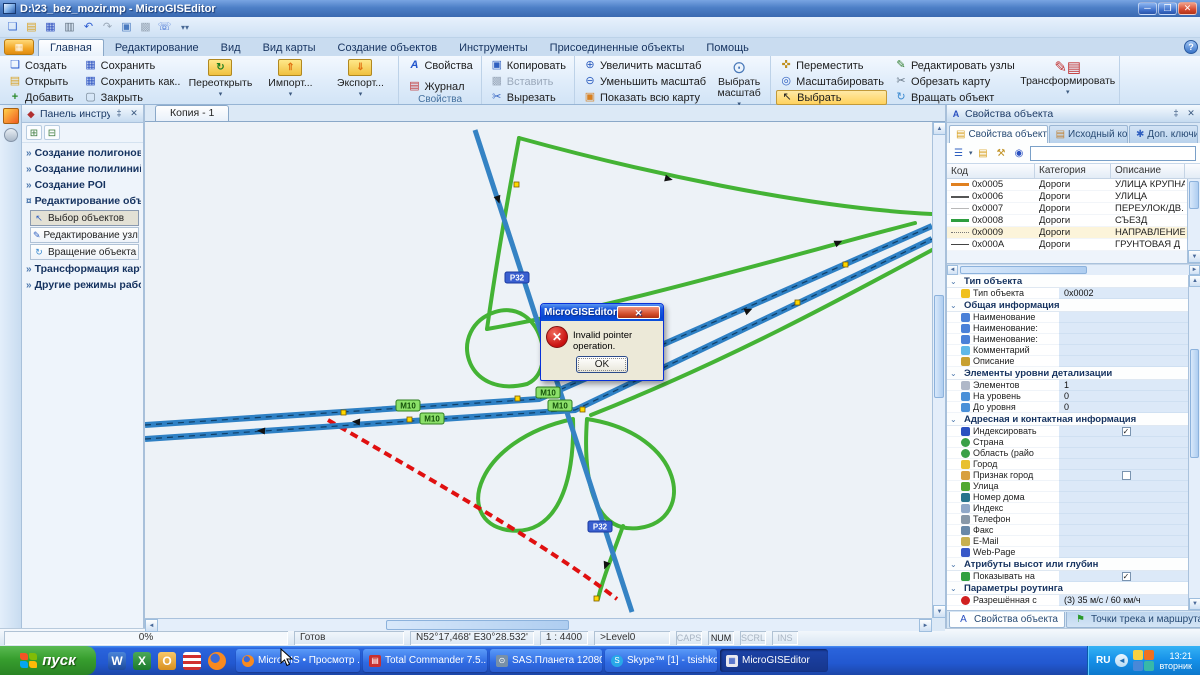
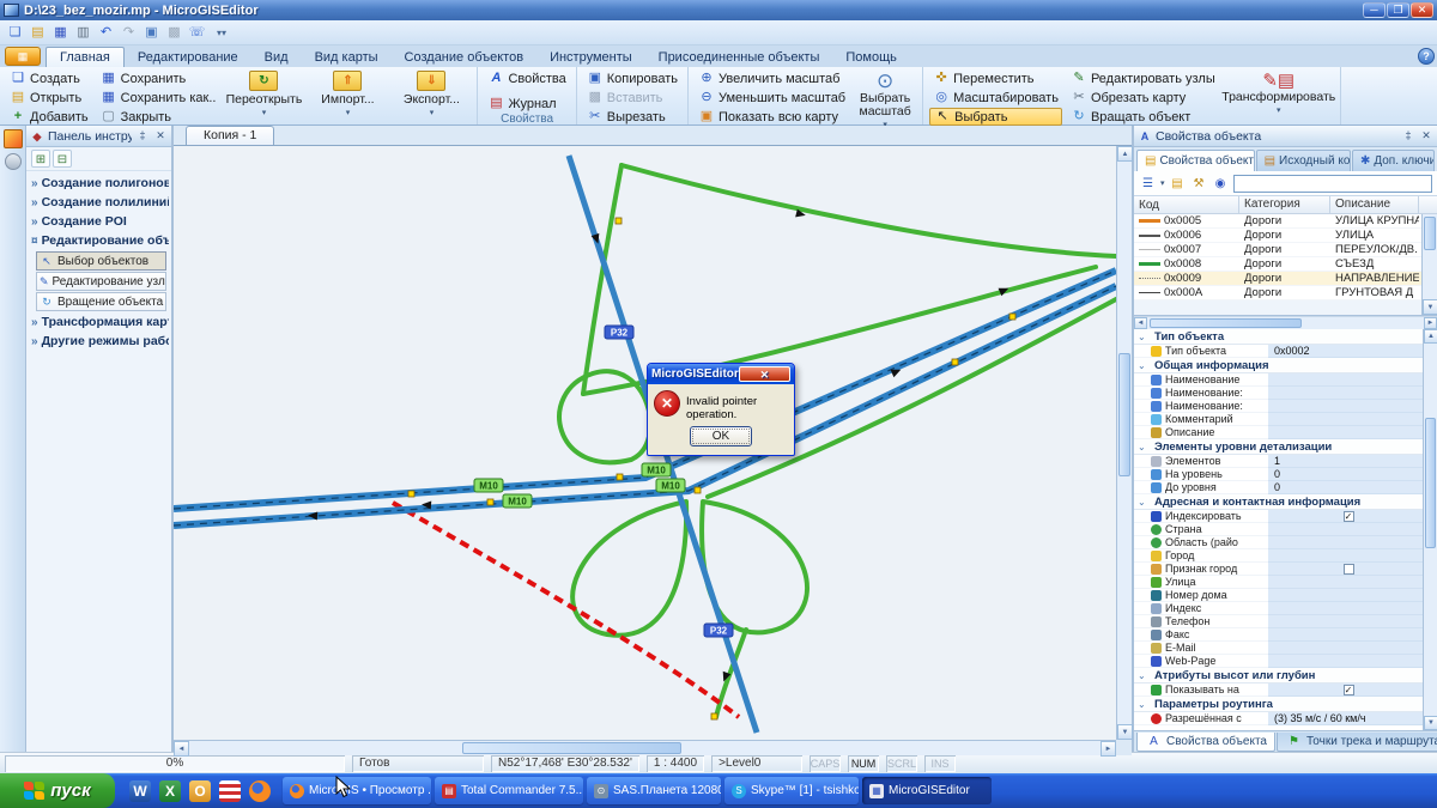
  D:\23_bez_mozir.mp - MicroGISEditor
  ─
  ❐
  ✕
  ❏
  ▤
  ▦
  ▥
  ↶
  ↷
  ▣
  ▩
  ☏
  ▾▾
  ▦
  Главная
  Редактирование
  Вид
  Вид карты
  Создание объектов
  Инструменты
  Присоединенные объекты
  Помощь
  ?
  ❏
  Создать
  ▤
  Открыть
  +
  Добавить
  ▦
  Сохранить
  ▦
  Сохранить как..
  ▢
  Закрыть
  ↻
  Переоткрыть
  ⇑
  Импорт...
  ⇓
  Экспорт...
  A
  Свойства
  ▤
  Журнал
  Свойства
  ▣
  Копировать
  ▩
  Вставить
  ✂
  Вырезать
  ⊕
  Увеличить масштаб
  ⊖
  Уменьшить масштаб
  ▣
  Показать всю карту
  ⊙
  Выбрать масштаб
  ✜
  Переместить
  ◎
  Масштабировать
  ↖
  Выбрать
  ✎
  Редактировать узлы
  ✂
  Обрезать карту
  ↻
  Вращать объект
  ✎▤
  Трансформировать
  ◆
  ‡
  ✕
  ⊞
  ⊟
  »
  Создание полигонов
  »
  Создание полилини
  »
  Создание POI
  ¤
  Редактирование объ
  ↖
  Выбор объектов
  ✎
  Редактирование узл
  ↻
  Вращение объекта
  »
  Трансформация кар
  »
  Другие режимы раб
  Копия - 1
  M10
  M10
  M10
  M10
  P32
  P32
  MicroGISEditor
  ✕
  ✕
  Invalid pointer operation.
  OK
  A
  Свойства объекта
  ‡
  ✕
  ▤
  Свойства объект
  ▤
  Исходный ко
  ✱
  Доп. ключи
  ☰
  ▤
  ⚒
  ◉
  Код
  Категория
  Описание
  0x0005
  Дороги
  УЛИЦА КРУПНА
  0x0006
  Дороги
  УЛИЦА
  0x0007
  Дороги
  ПЕРЕУЛОК/ДВ.
  0x0008
  Дороги
  СЪЕЗД
  0x0009
  Дороги
  НАПРАВЛЕНИЕ
  0x000A
  Дороги
  ГРУНТОВАЯ Д
  ⌄
  Тип объекта
  Тип объекта
  0x0002
  ⌄
  Общая информация
  Наименование
  Наименование:
  Наименование:
  Комментарий
  Описание
  ⌄
  Элементы уровни детализации
  Элементов
  1
  На уровень
  0
  До уровня
  0
  ⌄
  Адресная и контактная информация
  Индексировать
  ✓
  Страна
  Область (райо
  Город
  Признак город
  Улица
  Номер дома
  Индекс
  Телефон
  Факс
  E-Mail
  Web-Page
  ⌄
  Атрибуты высот или глубин
  Показывать на
  ✓
  ⌄
  Параметры роутинга
  Разрешённая с
  (3) 35 м/с / 60 км/ч
  A
  Свойства объекта
  ⚑
  Точки трека и маршрут
  0%
  Готов
  N52°17,468' E30°28.532'
  1 : 4400
  >Level0
  CAPS
  NUM
  SCRL
  INS
  пуск
  W
  X
  O
  MicroIS • Просмотр .
  ▤
  Total Commander 7.5..
  ⊙
  SAS.Планета 12080
  S
  Skype™ [1] - tsishko
  ▦
  MicroGISEditor
- RU
- ◄
- 13:21
- вторник
